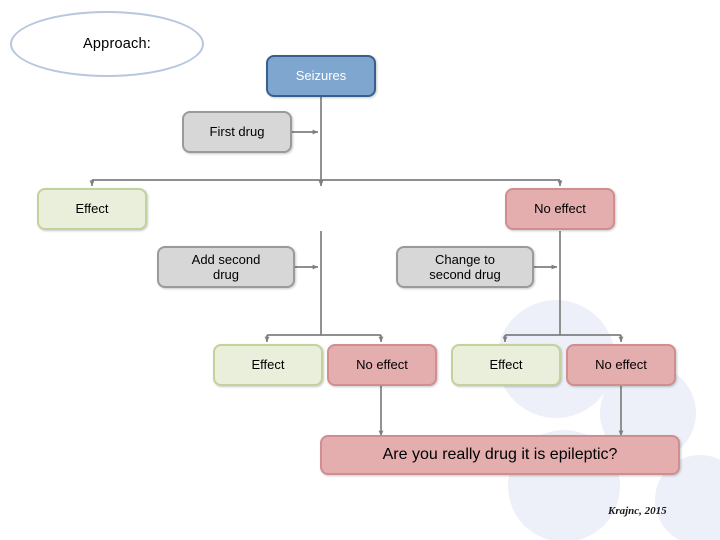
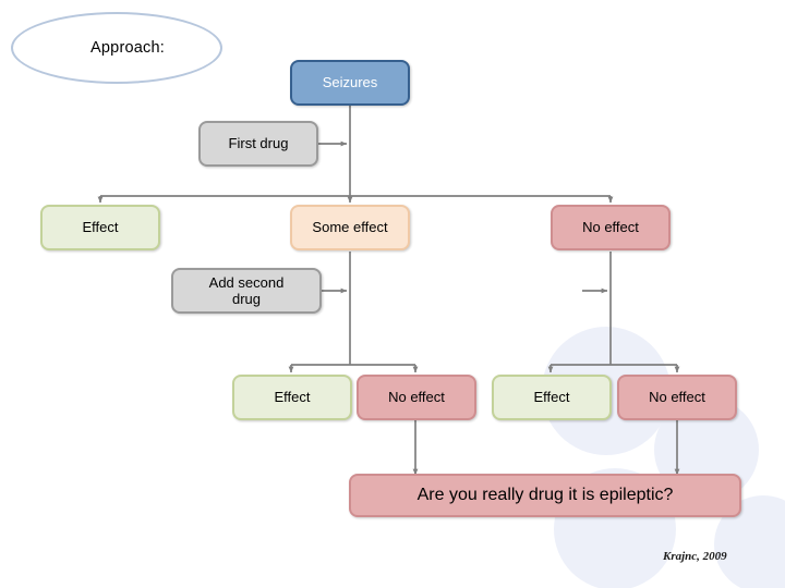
  Approach:
  Seizures
  First drug
  Effect
+ Some effect
  No effect
  Add second
  drug
- Change to
- second drug
  Effect
  No effect
  Effect
  No effect
  Are you really drug it is epileptic?
- Krajnc, 2015
+ Krajnc, 2009
